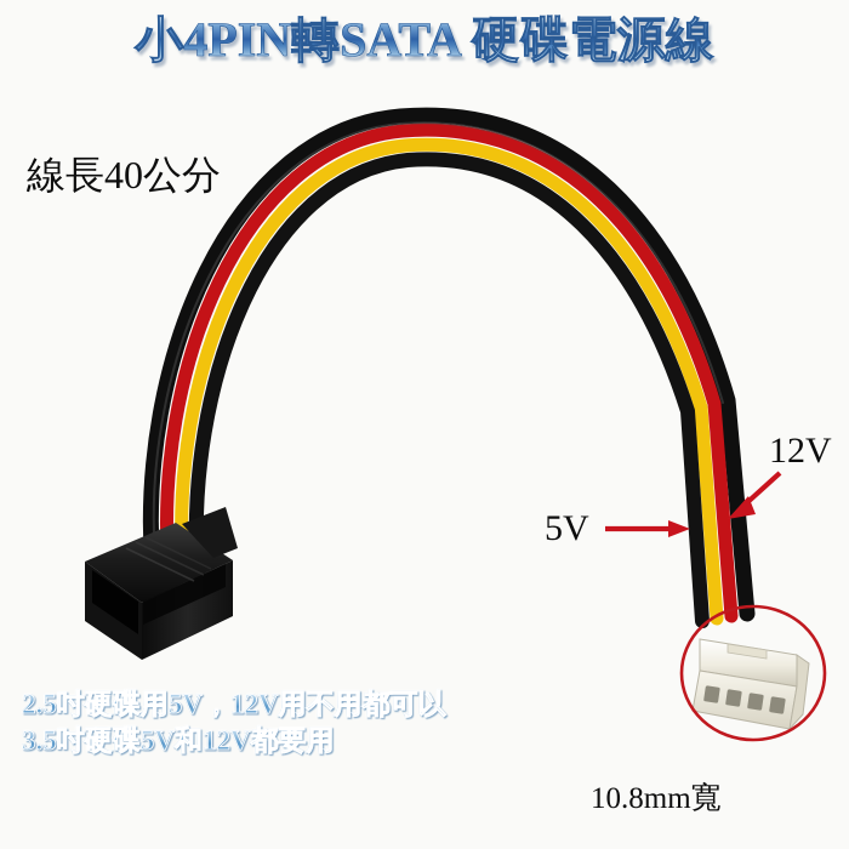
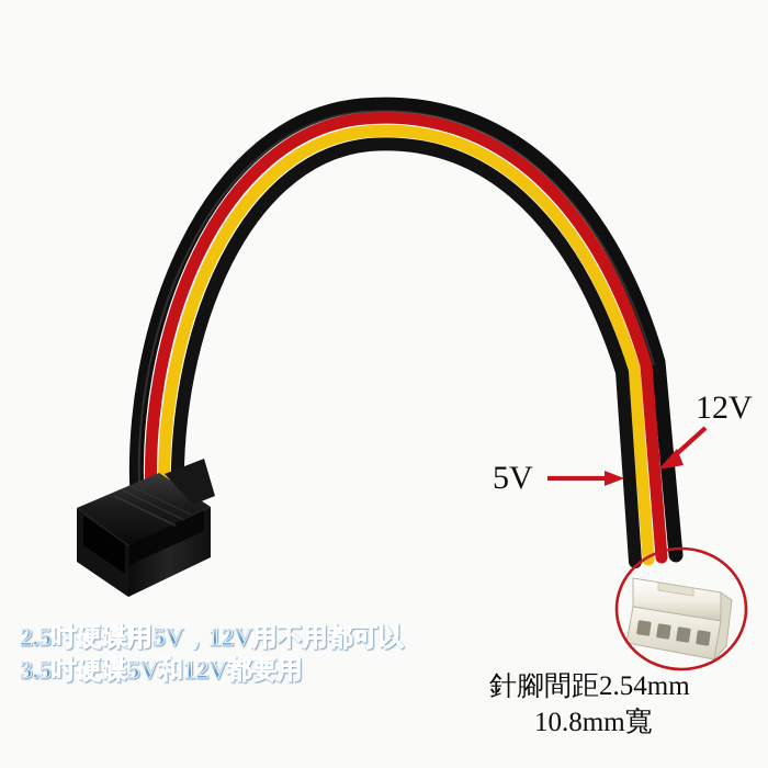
- 小4PIN轉SATA 硬碟電源線
- 線長40公分
  5V
  12V
+ 針腳間距2.54mm
  10.8mm寬
  2.5吋硬碟用5V，12V用不用都可以
  3.5吋硬碟5V和12V都要用
